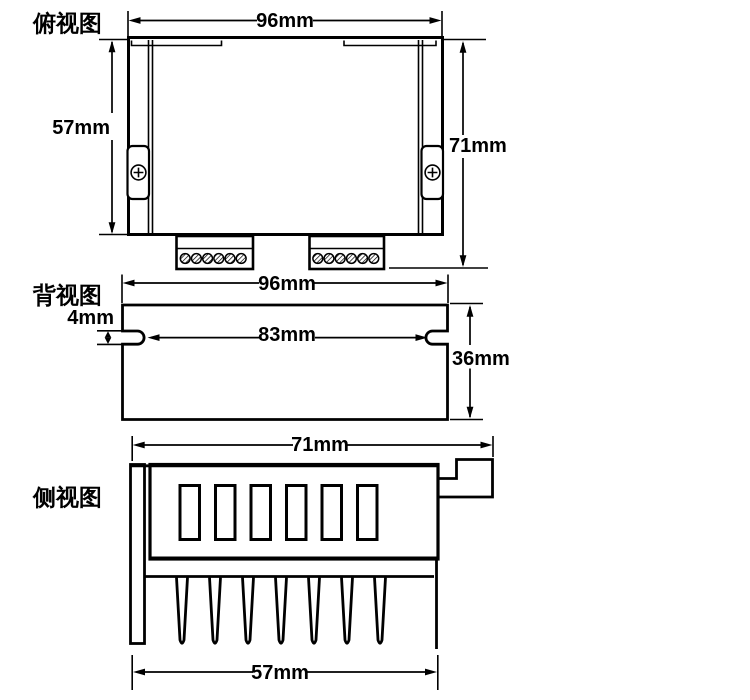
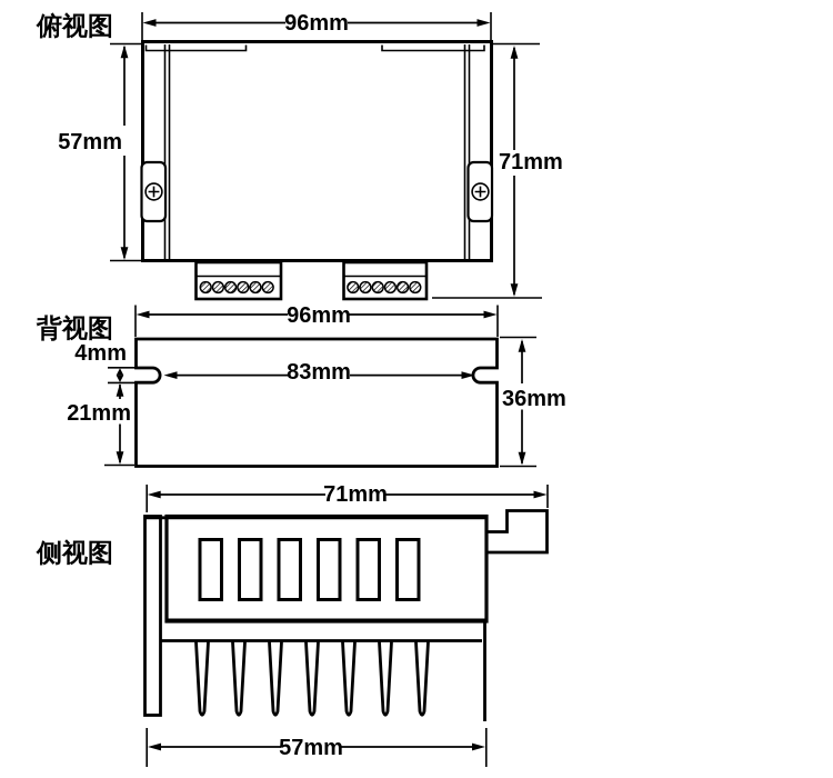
  俯视图
  96mm
  57mm
  71mm
  背视图
  96mm
  83mm
  4mm
+ 21mm
  36mm
  侧视图
  71mm
  57mm
